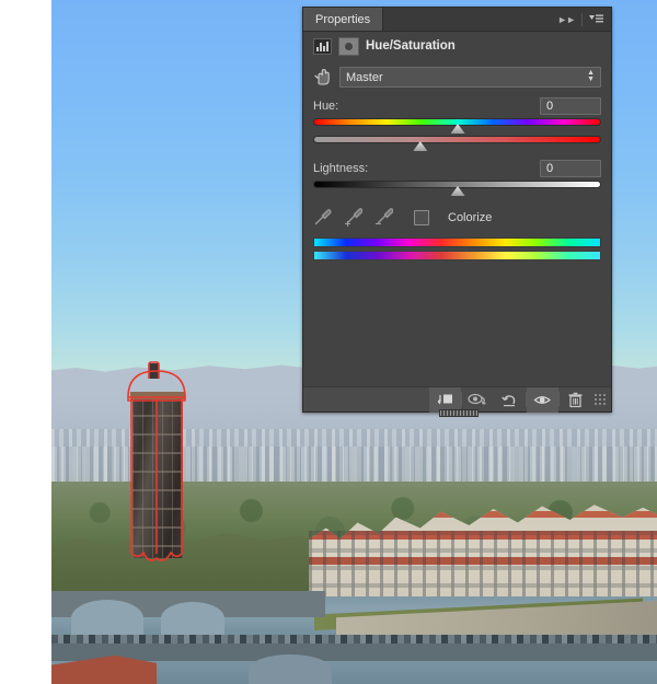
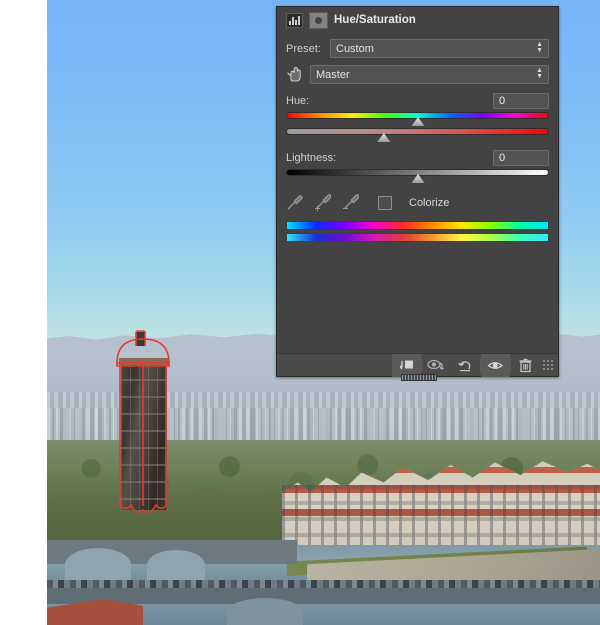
- Properties
- ►►
  Hue/Saturation
+ Preset:
+ Custom
  Master
  Hue:
  0
  Lightness:
  0
  Colorize
